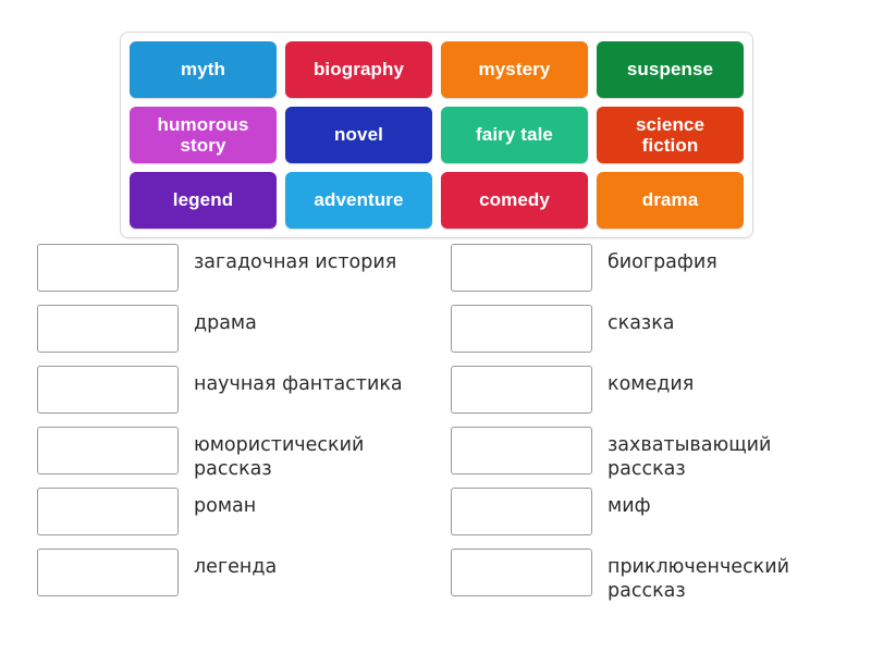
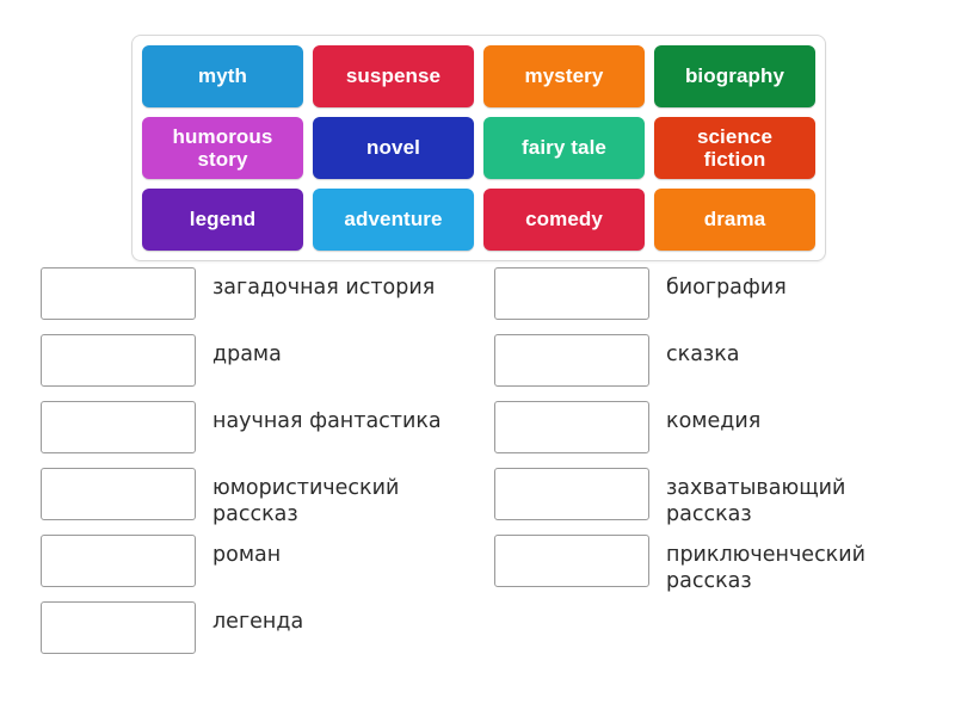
  myth
- biography
+ suspense
  mystery
- suspense
+ biography
  humorous
  story
  novel
  fairy tale
  science
  fiction
  legend
  adventure
  comedy
  drama
  загадочная история
  драма
  научная фантастика
  юмористический
  рассказ
  роман
  легенда
  биография
  сказка
  комедия
  захватывающий
  рассказ
- миф
  приключенческий
  рассказ
